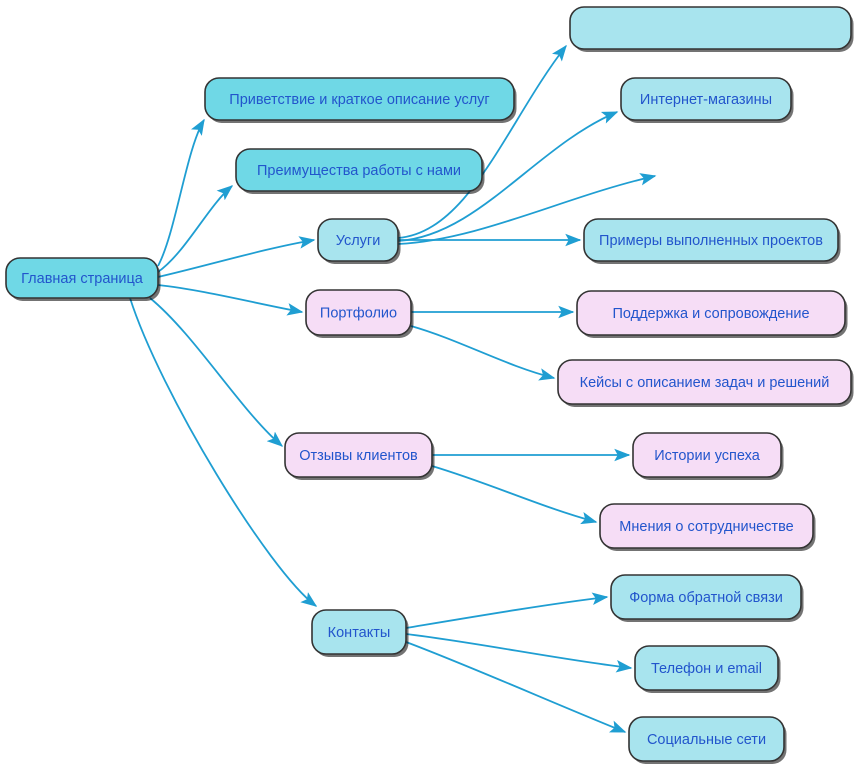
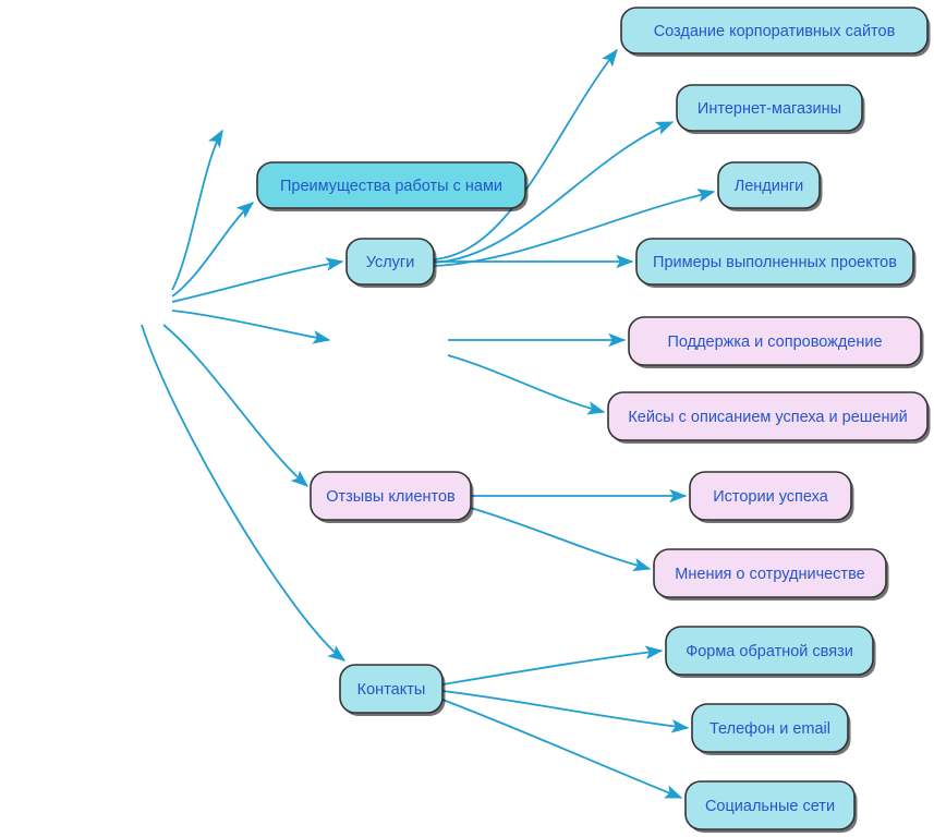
- Главная страница
- Приветствие и краткое описание услуг
  Преимущества работы с нами
  Услуги
+ Создание корпоративных сайтов
  Интернет-магазины
+ Лендинги
  Примеры выполненных проектов
- Портфолио
  Поддержка и сопровождение
- Кейсы с описанием задач и решений
+ Кейсы с описанием успеха и решений
  Отзывы клиентов
  Истории успеха
  Мнения о сотрудничестве
  Контакты
  Форма обратной связи
  Телефон и email
  Социальные сети
